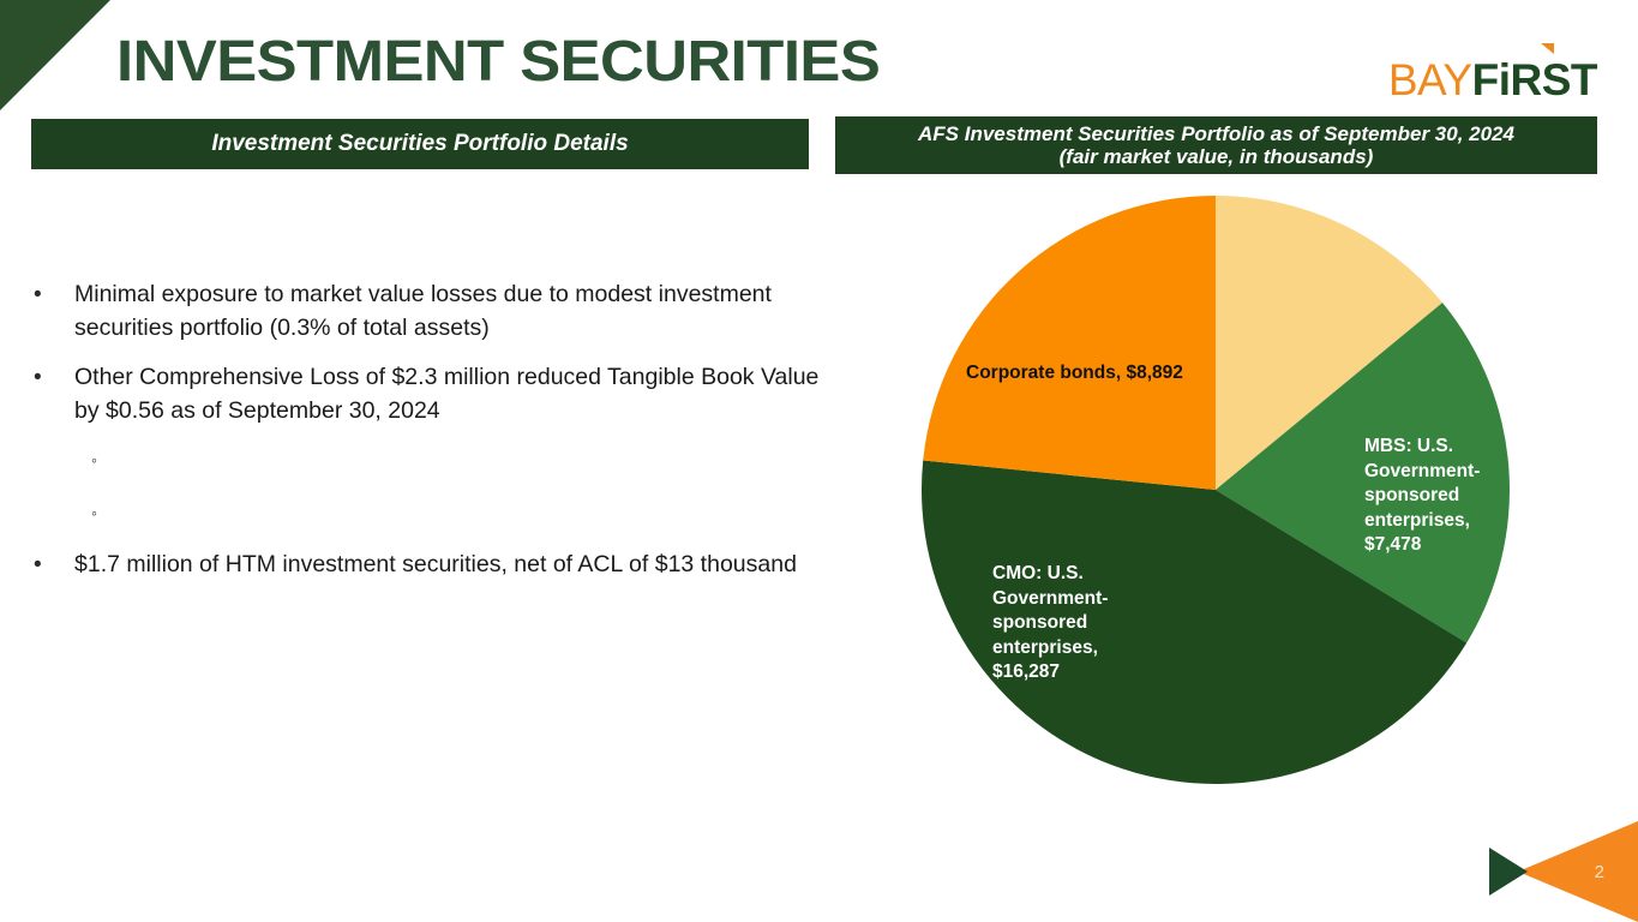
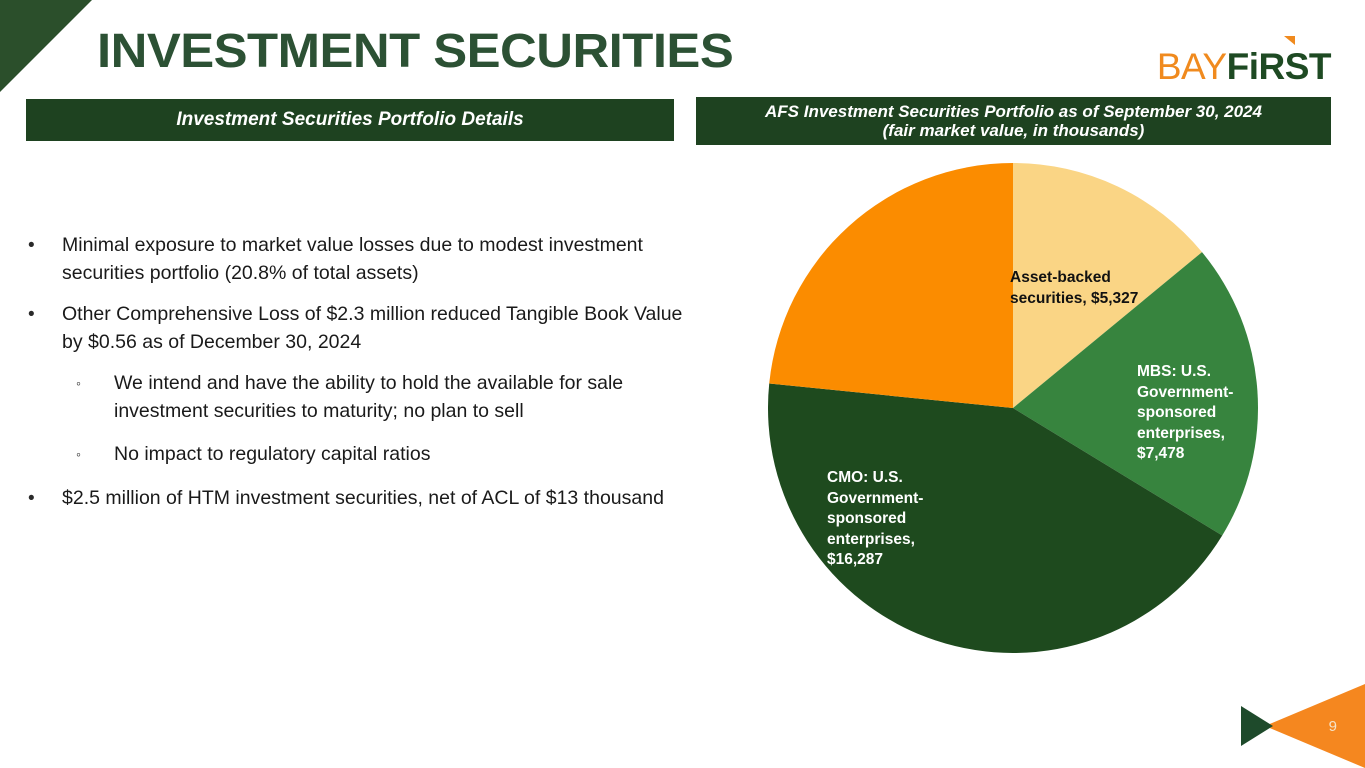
  INVESTMENT SECURITIES
  BAYFiRST
  Investment Securities Portfolio Details
  AFS Investment Securities Portfolio as of September 30, 2024
  (fair market value, in thousands)
  •
- Minimal exposure to market value losses due to modest investment securities portfolio (0.3% of total assets)
+ Minimal exposure to market value losses due to modest investment securities portfolio (20.8% of total assets)
  •
- Other Comprehensive Loss of $2.3 million reduced Tangible Book Value by $0.56 as of September 30, 2024
+ Other Comprehensive Loss of $2.3 million reduced Tangible Book Value by $0.56 as of December 30, 2024
  ◦
+ We intend and have the ability to hold the available for sale investment securities to maturity; no plan to sell
  ◦
+ No impact to regulatory capital ratios
  •
- $1.7 million of HTM investment securities, net of ACL of $13 thousand
+ $2.5 million of HTM investment securities, net of ACL of $13 thousand
+ Asset-backed
+ securities, $5,327
  MBS: U.S.
  Government-
  sponsored
  enterprises,
  $7,478
  CMO: U.S.
  Government-
  sponsored
  enterprises,
  $16,287
- Corporate bonds, $8,892
- 2
+ 9
